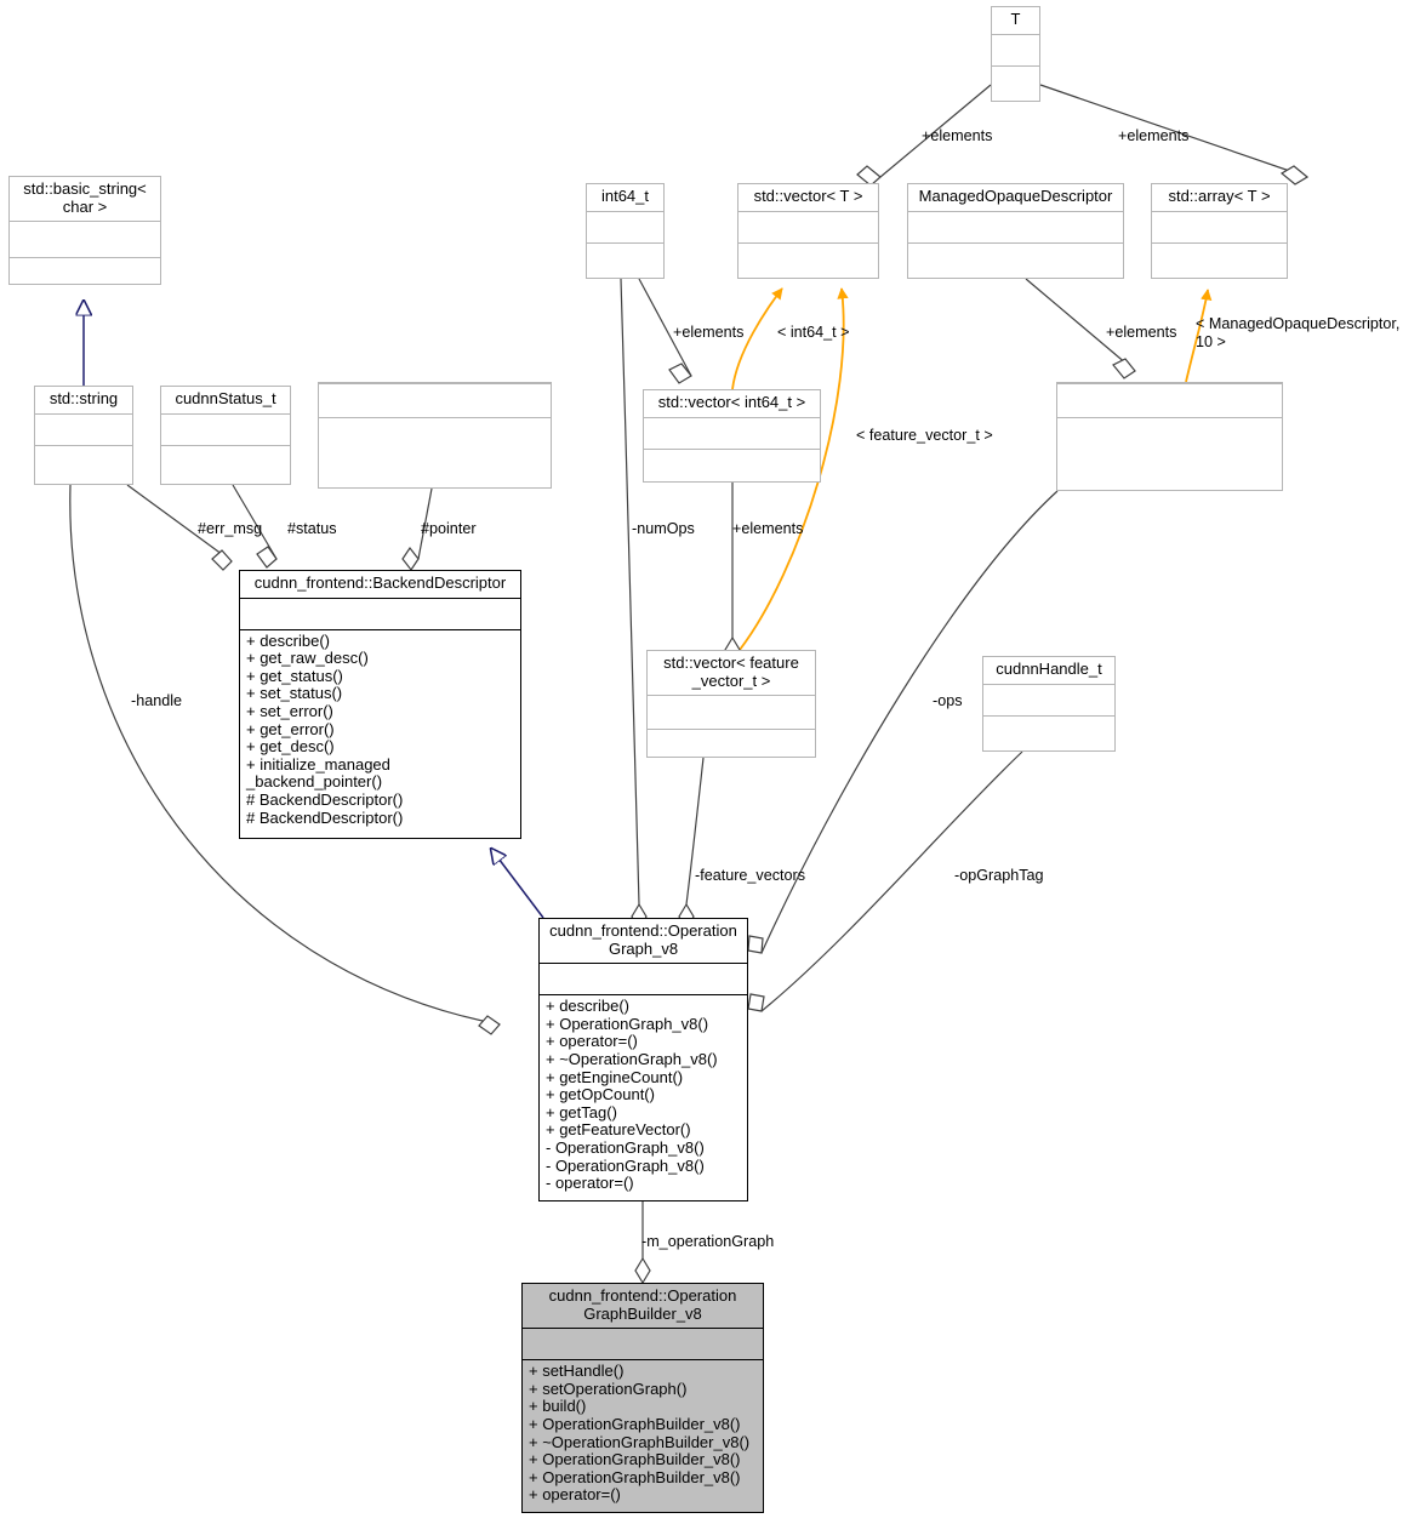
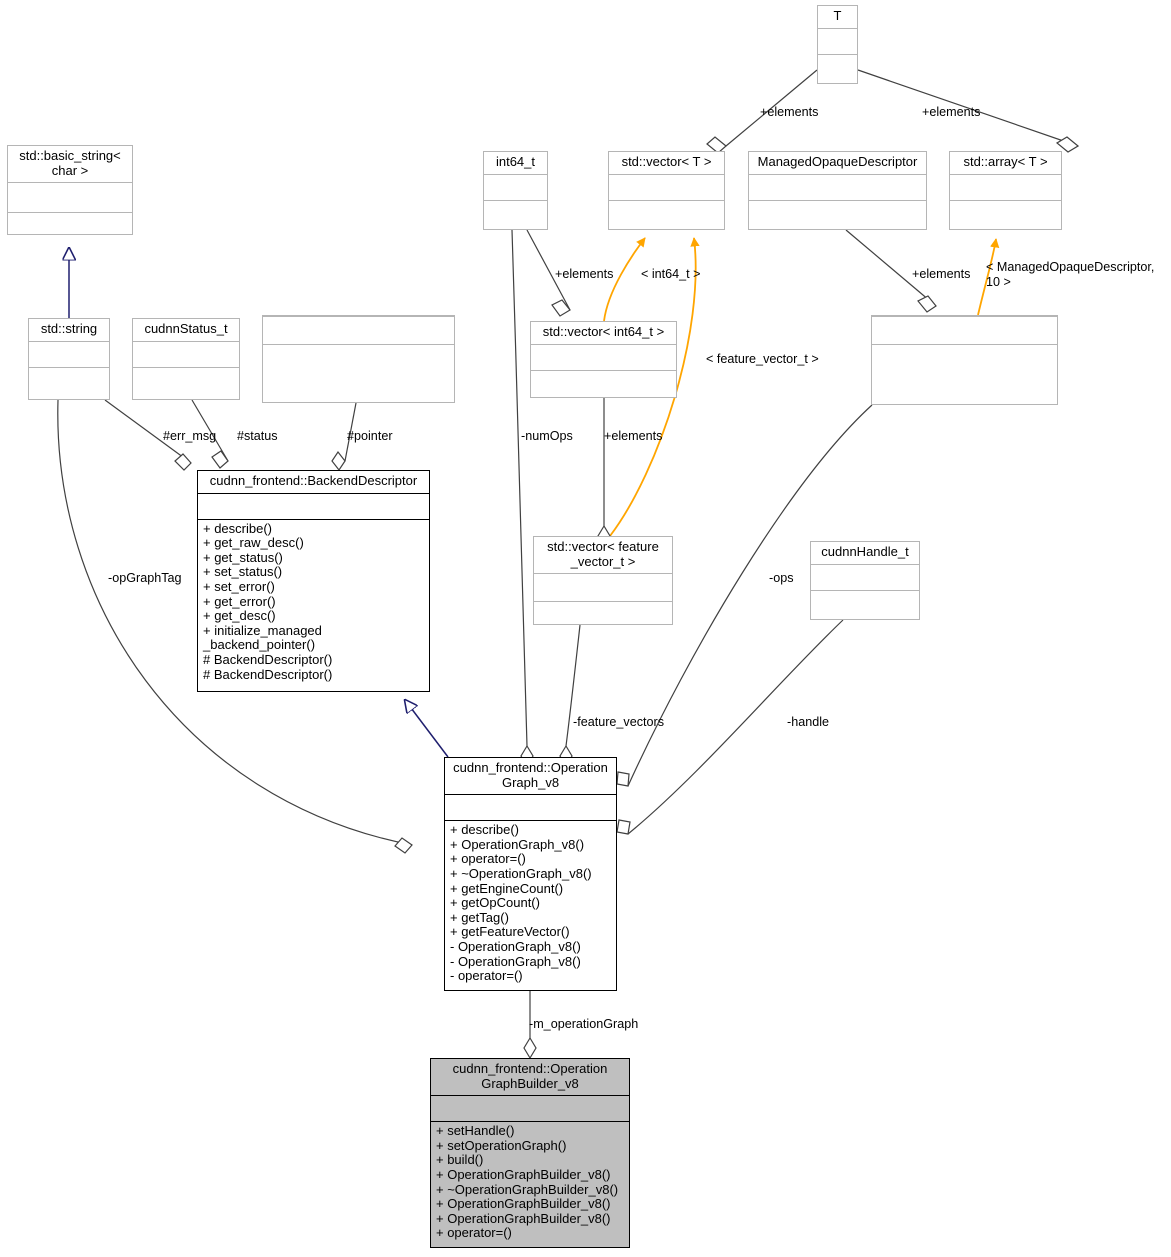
  std::basic_string<
  char >
  std::string
  cudnnStatus_t
  T
  int64_t
  std::vector< T >
  ManagedOpaqueDescriptor
  std::array< T >
  std::vector< int64_t >
  std::vector< feature
  _vector_t >
  cudnnHandle_t
  cudnn_frontend::BackendDescriptor
  + describe()
  + get_raw_desc()
  + get_status()
  + set_status()
  + set_error()
  + get_error()
  + get_desc()
  + initialize_managed
  _backend_pointer()
  # BackendDescriptor()
  # BackendDescriptor()
  cudnn_frontend::Operation
  Graph_v8
  + describe()
  + OperationGraph_v8()
  + operator=()
  + ~OperationGraph_v8()
  + getEngineCount()
  + getOpCount()
  + getTag()
  + getFeatureVector()
  - OperationGraph_v8()
  - OperationGraph_v8()
  - operator=()
  cudnn_frontend::Operation
  GraphBuilder_v8
  + setHandle()
  + setOperationGraph()
  + build()
  + OperationGraphBuilder_v8()
  + ~OperationGraphBuilder_v8()
  + OperationGraphBuilder_v8()
  + OperationGraphBuilder_v8()
  + operator=()
  +elements
  +elements
  +elements
  < int64_t >
  < feature_vector_t >
  +elements
  < ManagedOpaqueDescriptor,
  10 >
  #err_msg
  #status
  #pointer
- -handle
+ -opGraphTag
  -numOps
  +elements
  -ops
  -feature_vectors
- -opGraphTag
+ -handle
  -m_operationGraph
